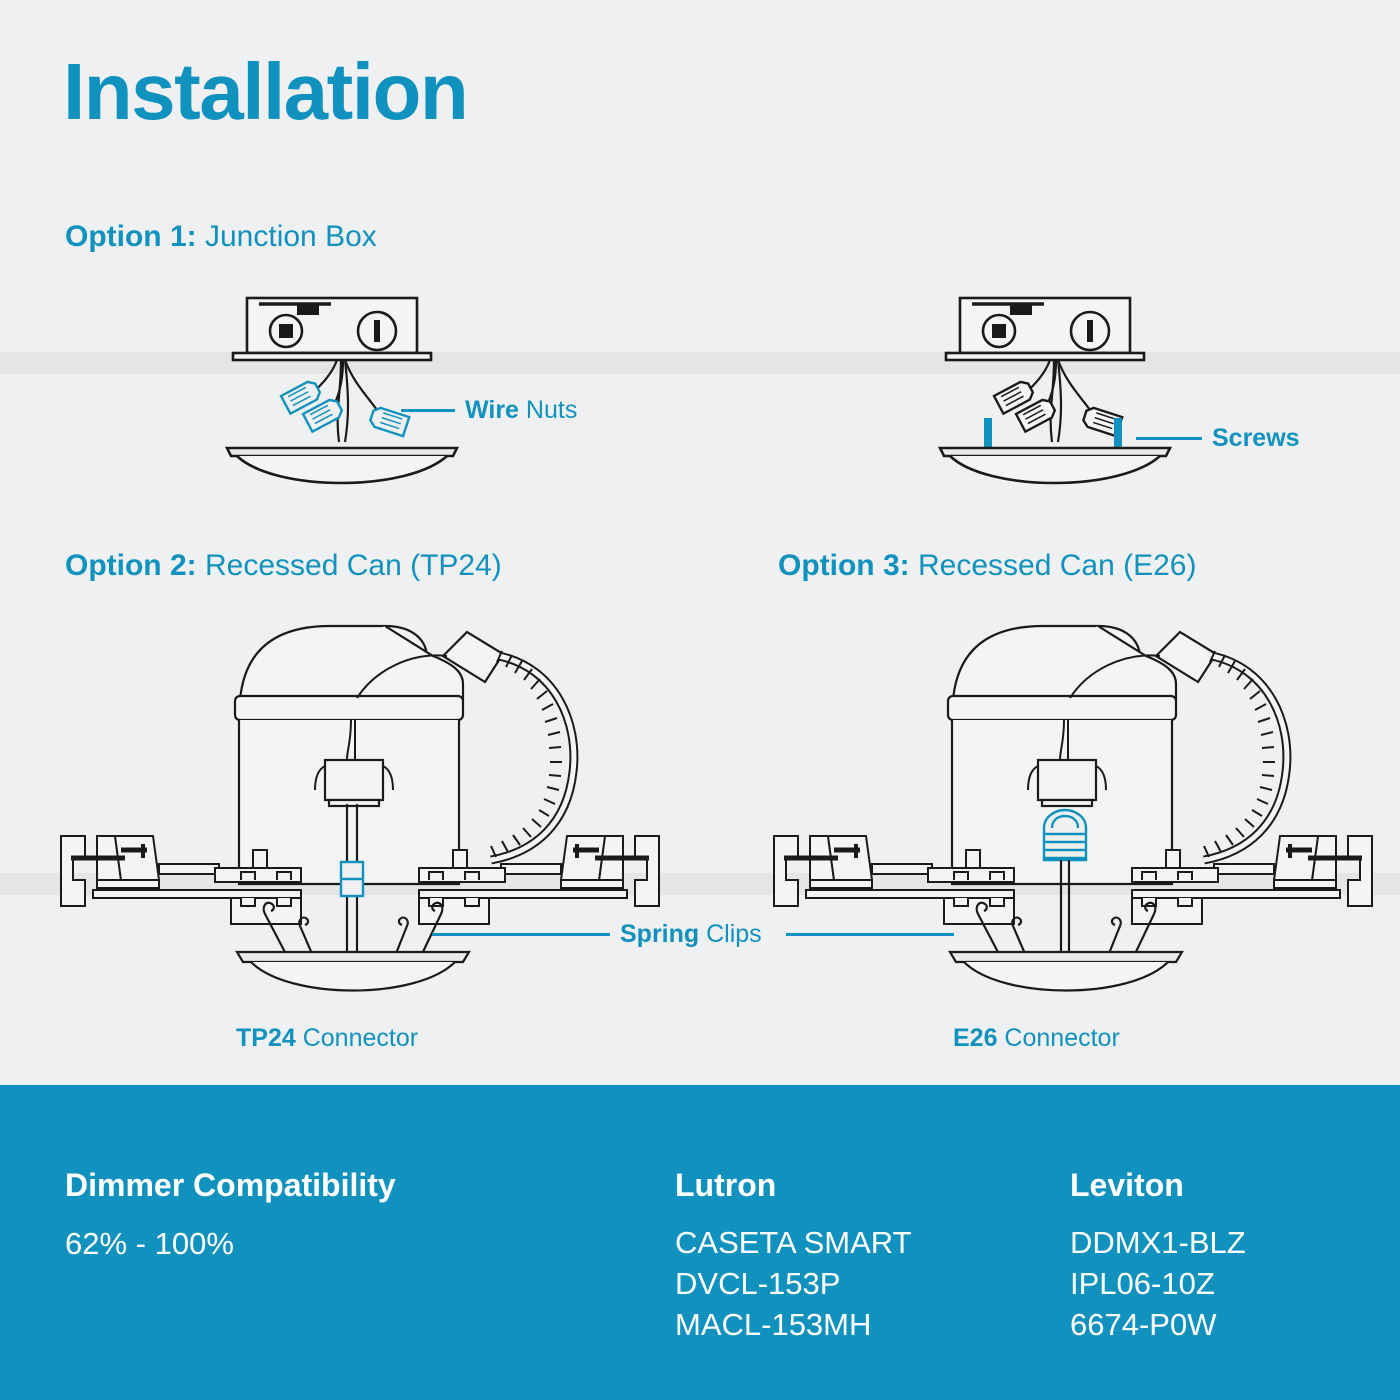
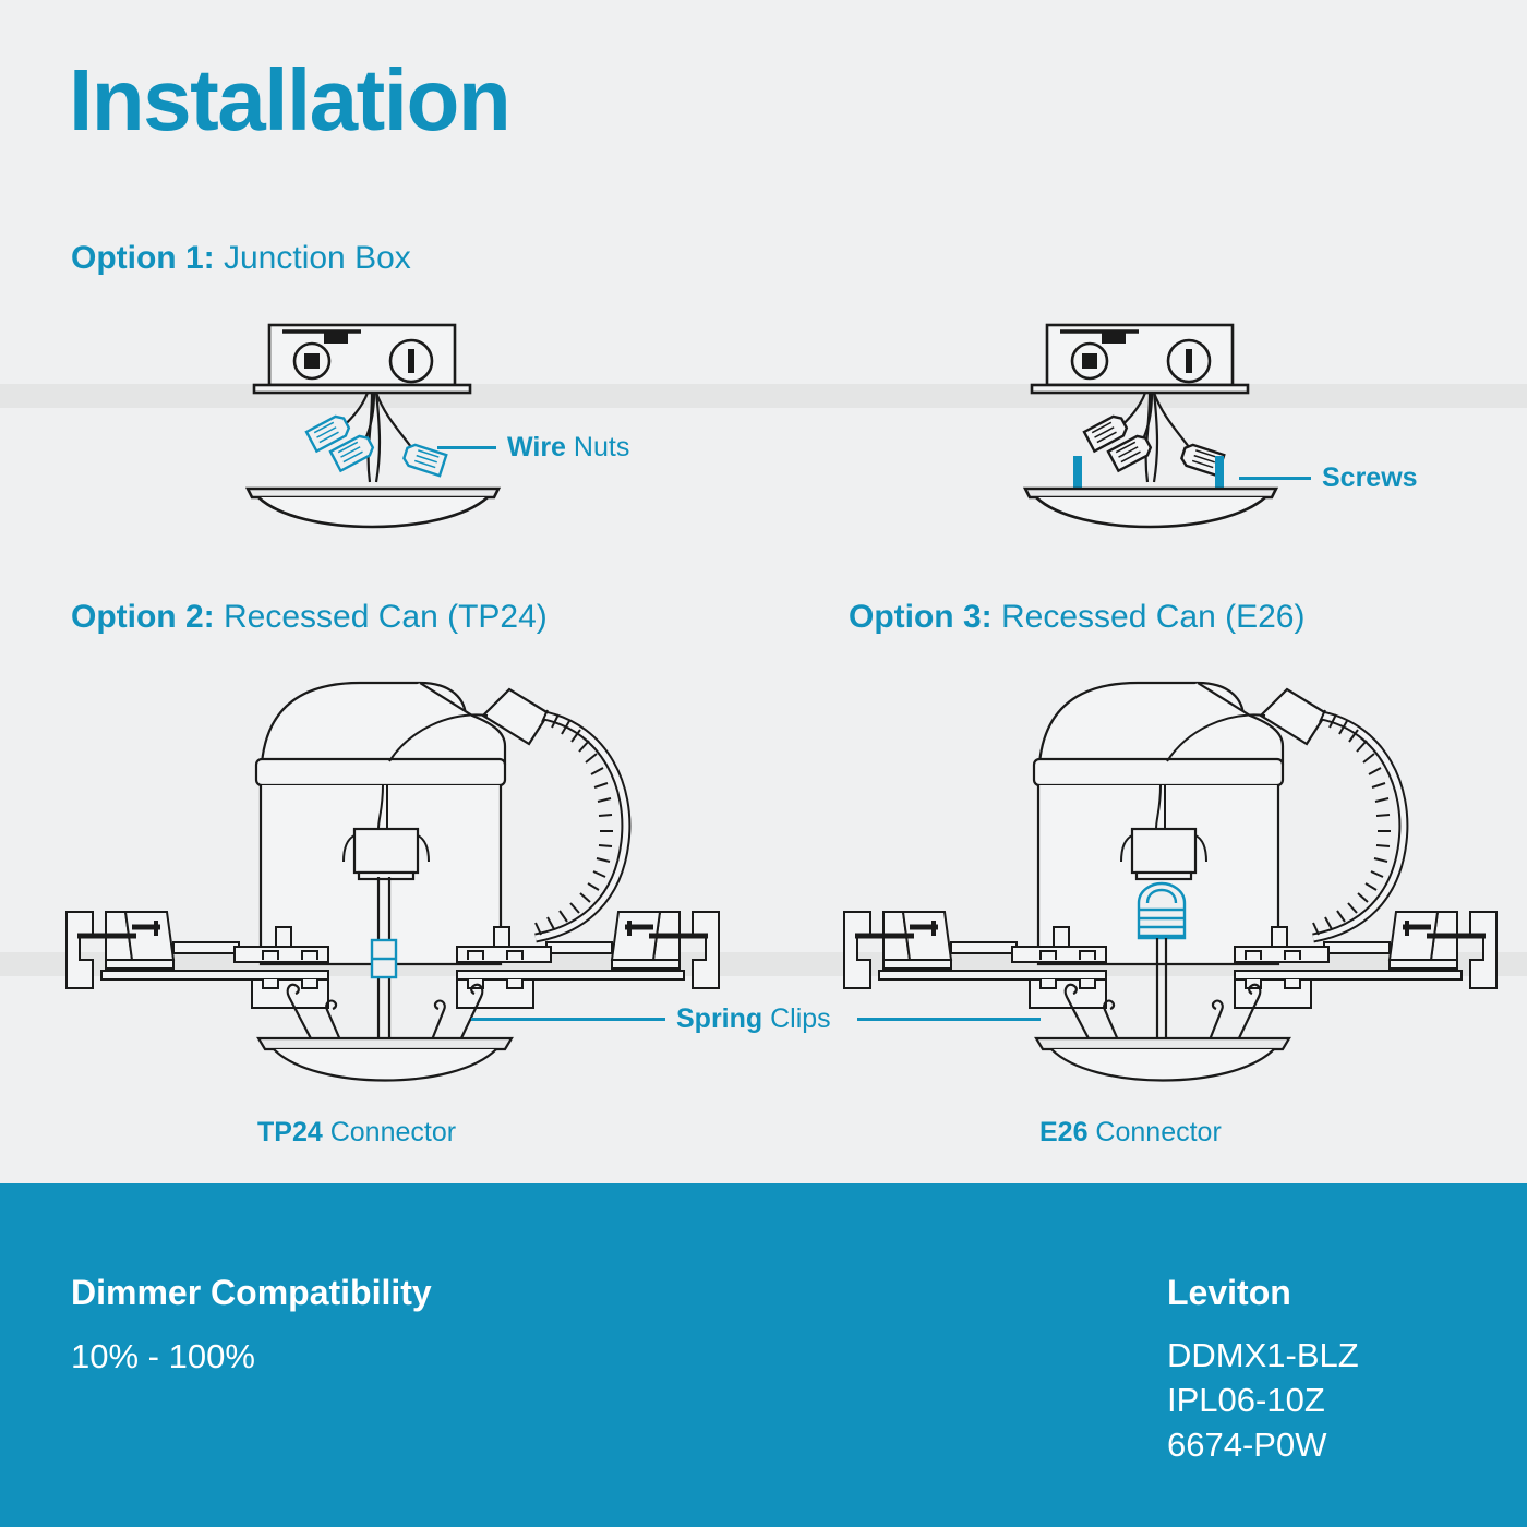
  Installation
  Option 1: Junction Box
  Option 2: Recessed Can (TP24)
  Option 3: Recessed Can (E26)
  Wire Nuts
  Screws
  Spring Clips
  TP24 Connector
  E26 Connector
  Dimmer Compatibility
- 62% - 100%
+ 10% - 100%
- Lutron
- CASETA SMART
- DVCL-153P
- MACL-153MH
  Leviton
  DDMX1-BLZ
  IPL06-10Z
  6674-P0W
